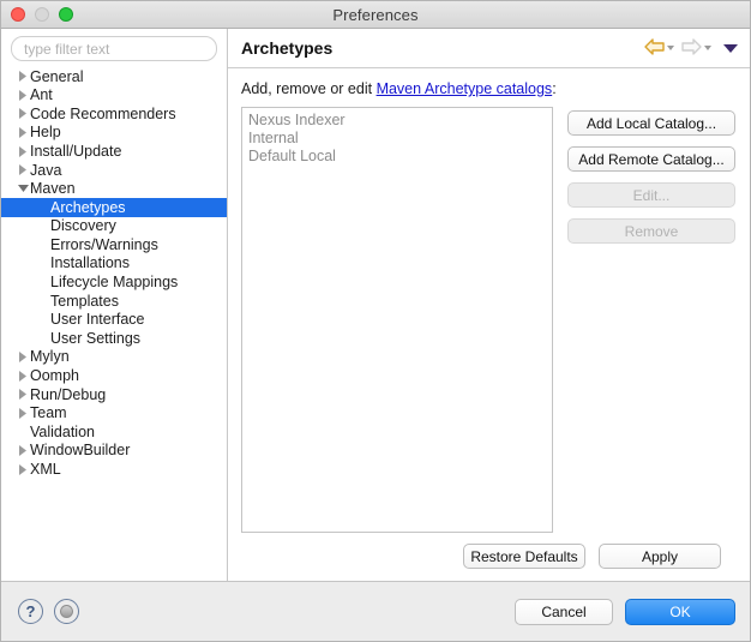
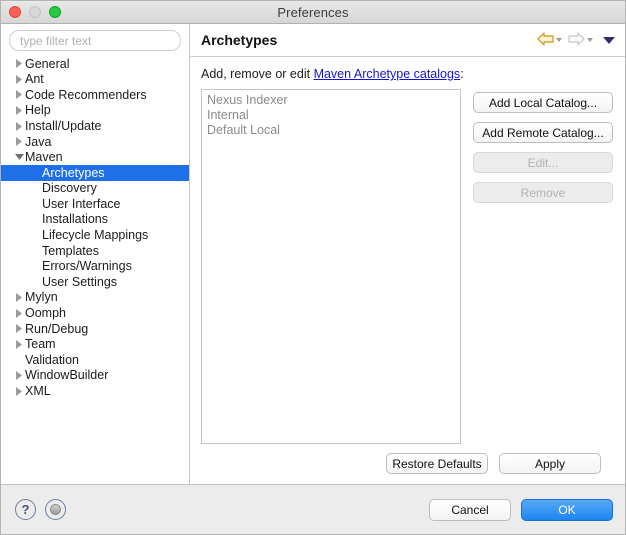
  Preferences
  type filter text
  General
  Ant
  Code Recommenders
  Help
  Install/Update
  Java
  Maven
  Archetypes
  Discovery
- Errors/Warnings
+ User Interface
  Installations
  Lifecycle Mappings
  Templates
- User Interface
+ Errors/Warnings
  User Settings
  Mylyn
  Oomph
  Run/Debug
  Team
  Validation
  WindowBuilder
  XML
  Archetypes
  Add, remove or edit Maven Archetype catalogs:
  Nexus Indexer
  Internal
  Default Local
  Add Local Catalog...
  Add Remote Catalog...
  Edit...
  Remove
  Restore Defaults
  Apply
  ?
  Cancel
  OK
